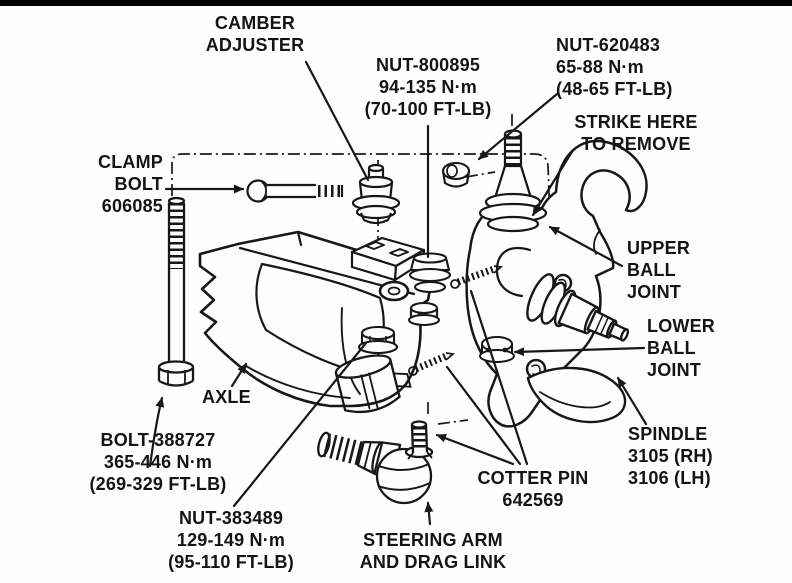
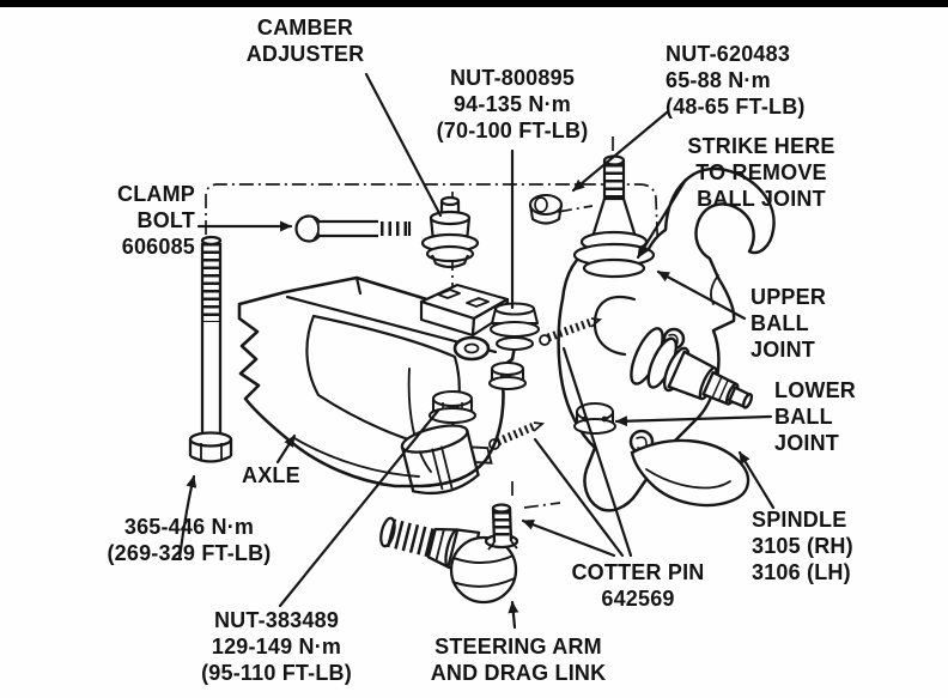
  CAMBER
  ADJUSTER
  NUT-800895
  94-135 N·m
  (70-100 FT-LB)
  NUT-620483
  65-88 N·m
  (48-65 FT-LB)
  STRIKE HERE
  TO REMOVE
+ BALL JOINT
  CLAMP
  BOLT
  606085
  UPPER
  BALL
  JOINT
  LOWER
  BALL
  JOINT
  AXLE
- BOLT-388727
  365-446 N·m
  (269-329 FT-LB)
  SPINDLE
  3105 (RH)
  3106 (LH)
  COTTER PIN
  642569
  NUT-383489
  129-149 N·m
  (95-110 FT-LB)
  STEERING ARM
  AND DRAG LINK
